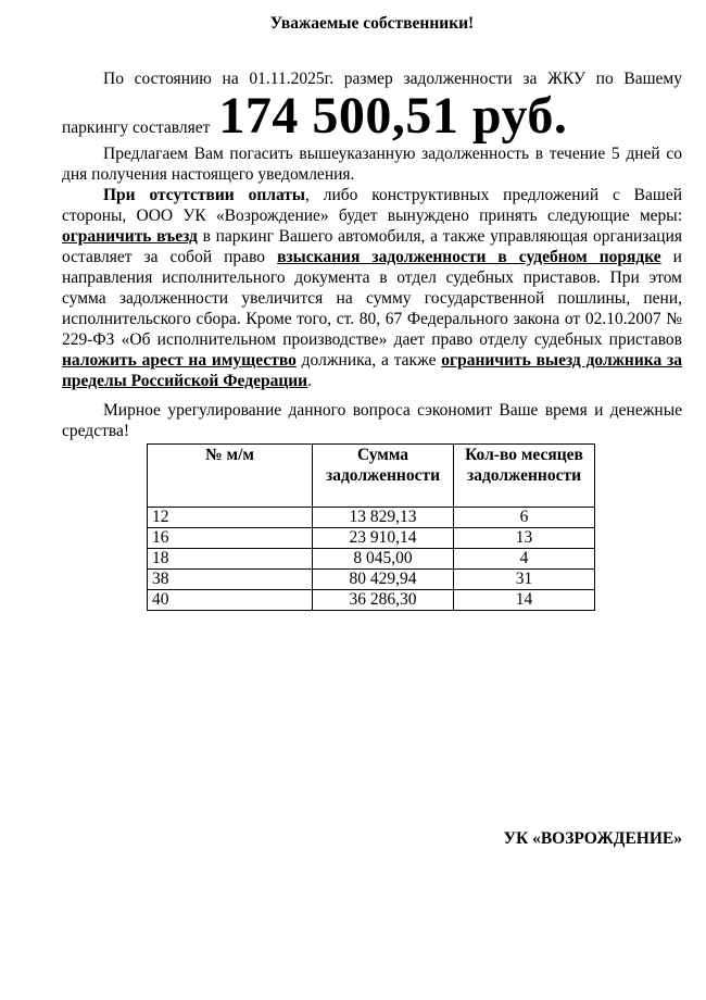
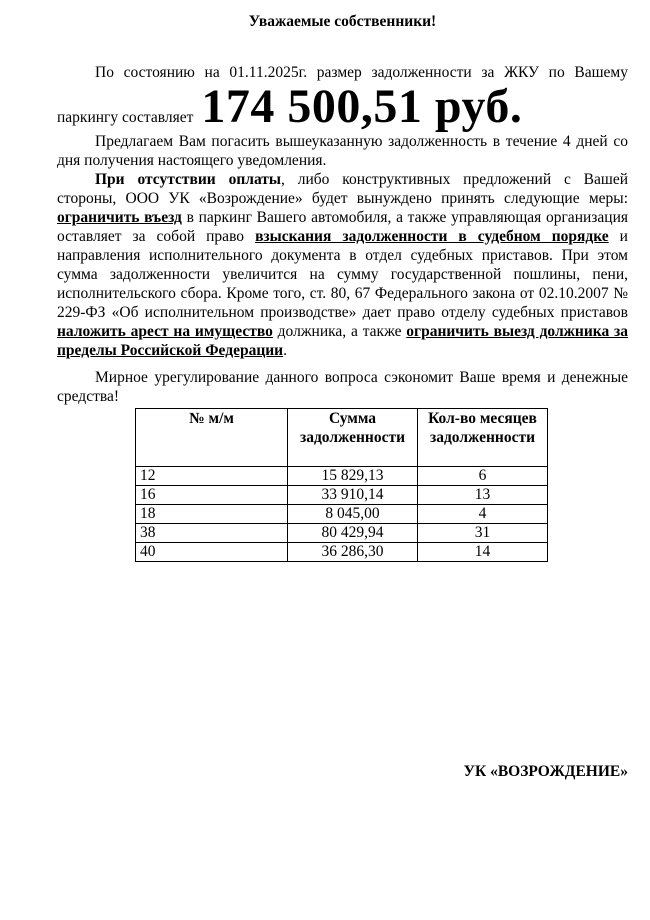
  Уважаемые собственники!
  По состоянию на 01.11.2025г. размер задолженности за ЖКУ по Вашему
  паркингу составляет174 500,51 руб.
- Предлагаем Вам погасить вышеуказанную задолженность в течение 5 дней со дня получения настоящего уведомления.
+ Предлагаем Вам погасить вышеуказанную задолженность в течение 4 дней со дня получения настоящего уведомления.
  При отсутствии оплаты, либо конструктивных предложений с Вашей стороны, ООО УК «Возрождение» будет вынуждено принять следующие меры: ограничить въезд в паркинг Вашего автомобиля, а также управляющая организация оставляет за собой право взыскания задолженности в судебном порядке и направления исполнительного документа в отдел судебных приставов. При этом сумма задолженности увеличится на сумму государственной пошлины, пени, исполнительского сбора. Кроме того, ст. 80, 67 Федерального закона от 02.10.2007 № 229-ФЗ «Об исполнительном производстве» дает право отделу судебных приставов наложить арест на имущество должника, а также ограничить выезд должника за пределы Российской Федерации.
  Мирное урегулирование данного вопроса сэкономит Ваше время и денежные средства!
  № м/м	Сумма задолженности	Кол-во месяцев задолженности
- 12	13 829,13	6
+ 12	15 829,13	6
- 16	23 910,14	13
+ 16	33 910,14	13
  18	8 045,00	4
  38	80 429,94	31
  40	36 286,30	14
  УК «ВОЗРОЖДЕНИЕ»
